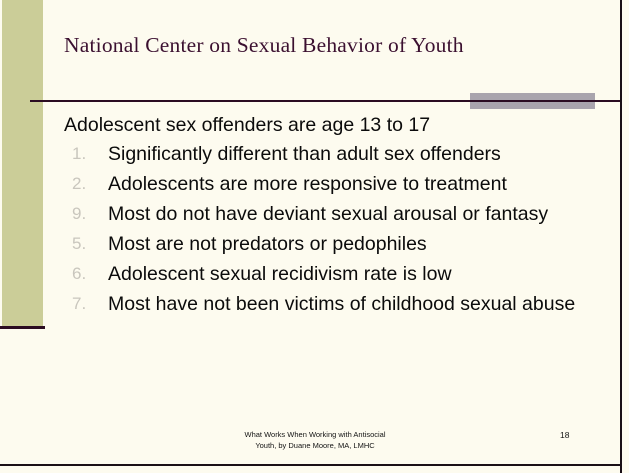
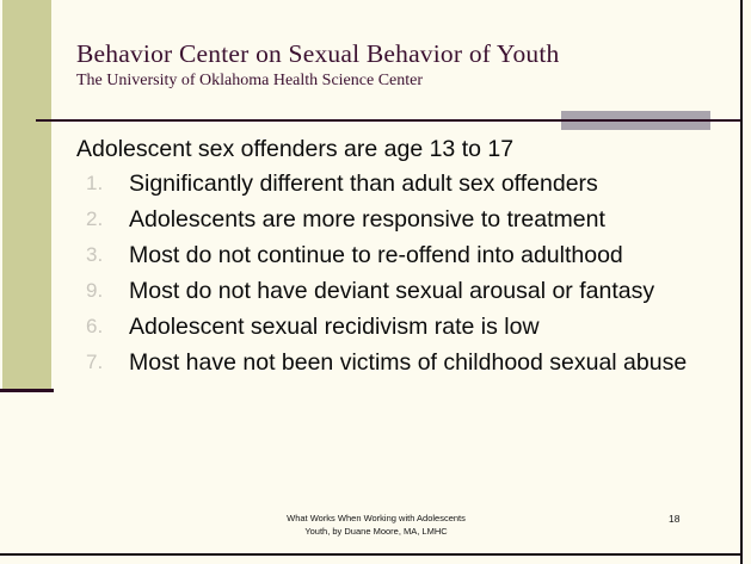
- National Center on Sexual Behavior of Youth
+ Behavior Center on Sexual Behavior of Youth
+ The University of Oklahoma Health Science Center
  Adolescent sex offenders are age 13 to 17
  1.
  Significantly different than adult sex offenders
  2.
  Adolescents are more responsive to treatment
+ 3.
+ Most do not continue to re-offend into adulthood
  9.
  Most do not have deviant sexual arousal or fantasy
- 5.
- Most are not predators or pedophiles
  6.
  Adolescent sexual recidivism rate is low
  7.
  Most have not been victims of childhood sexual abuse
- What Works When Working with Antisocial
+ What Works When Working with Adolescents
  Youth, by Duane Moore, MA, LMHC
  18
